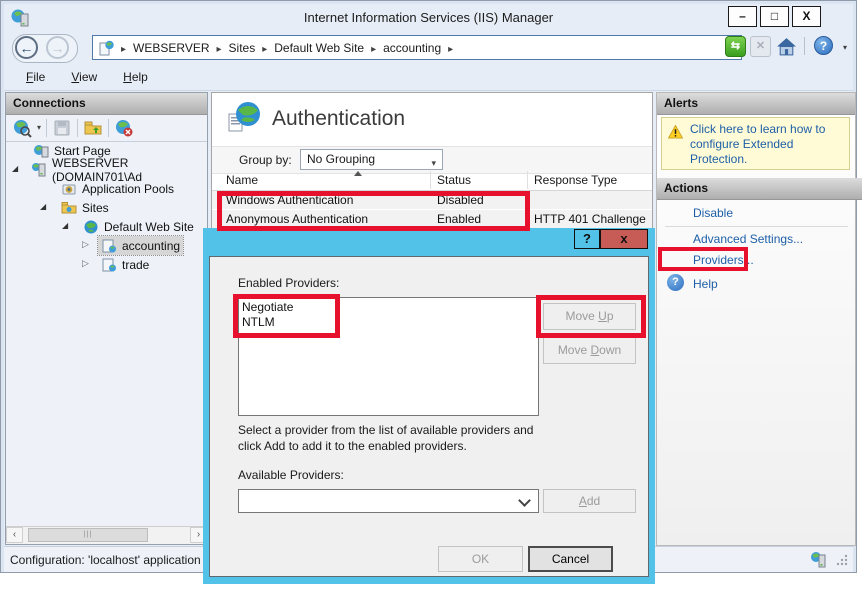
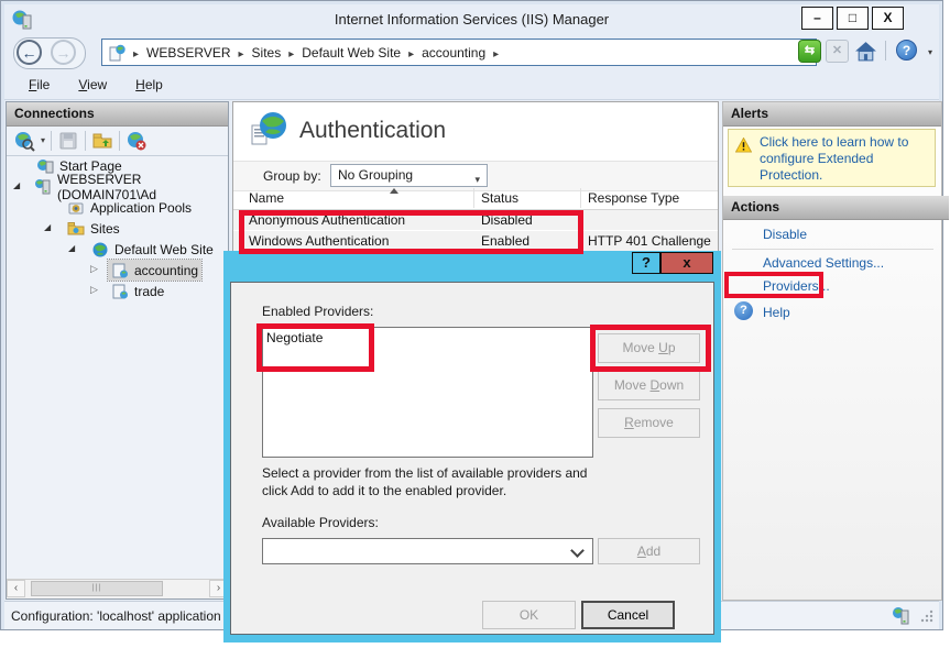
  Internet Information Services (IIS) Manager
  –
  □
  X
  ←
  →
  WEBSERVER
  Sites
  Default Web Site
  accounting
  ⇆
  ✕
  ?
  ▾
  File
  View
  Help
  Connections
  ▾
  Start Page
  WEBSERVER (DOMAIN701\Ad
  Application Pools
  Sites
  Default Web Site
  accounting
  trade
  ‹
  ›
  Authentication
  Group by:
  No Grouping
  ▾
  Name
  Status
  Response Type
- Windows Authentication
+ Anonymous Authentication
  Disabled
- Anonymous Authentication
+ Windows Authentication
  Enabled
  HTTP 401 Challenge
  Alerts
  Click here to learn how to configure Extended Protection.
  Actions
  Disable
  Advanced Settings...
  Providers...
  ?
  Help
  Configuration: 'localhost' application
  ?
  x
  Enabled Providers:
  Negotiate
- NTLM
  Move Up
  Move Down
+ Remove
- Select a provider from the list of available providers and click Add to add it to the enabled providers.
+ Select a provider from the list of available providers and click Add to add it to the enabled provider.
  Available Providers:
  Add
  OK
  Cancel
